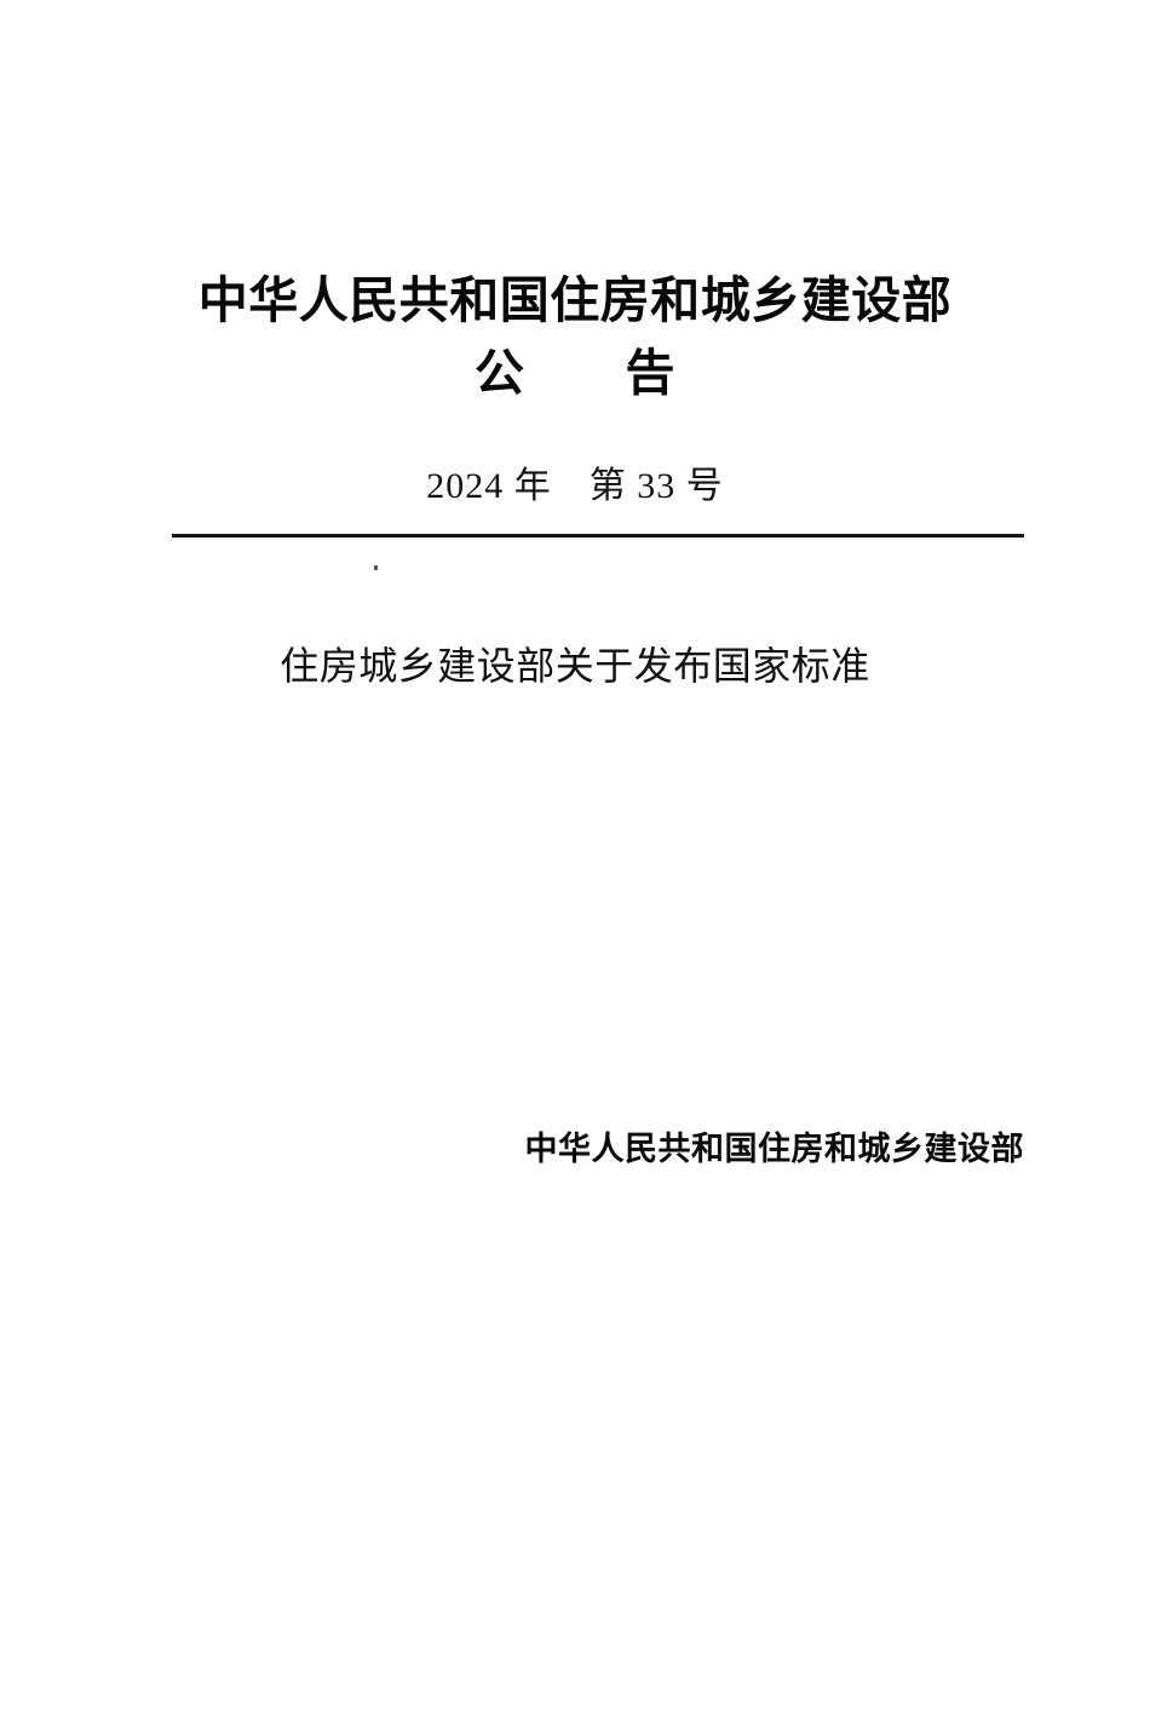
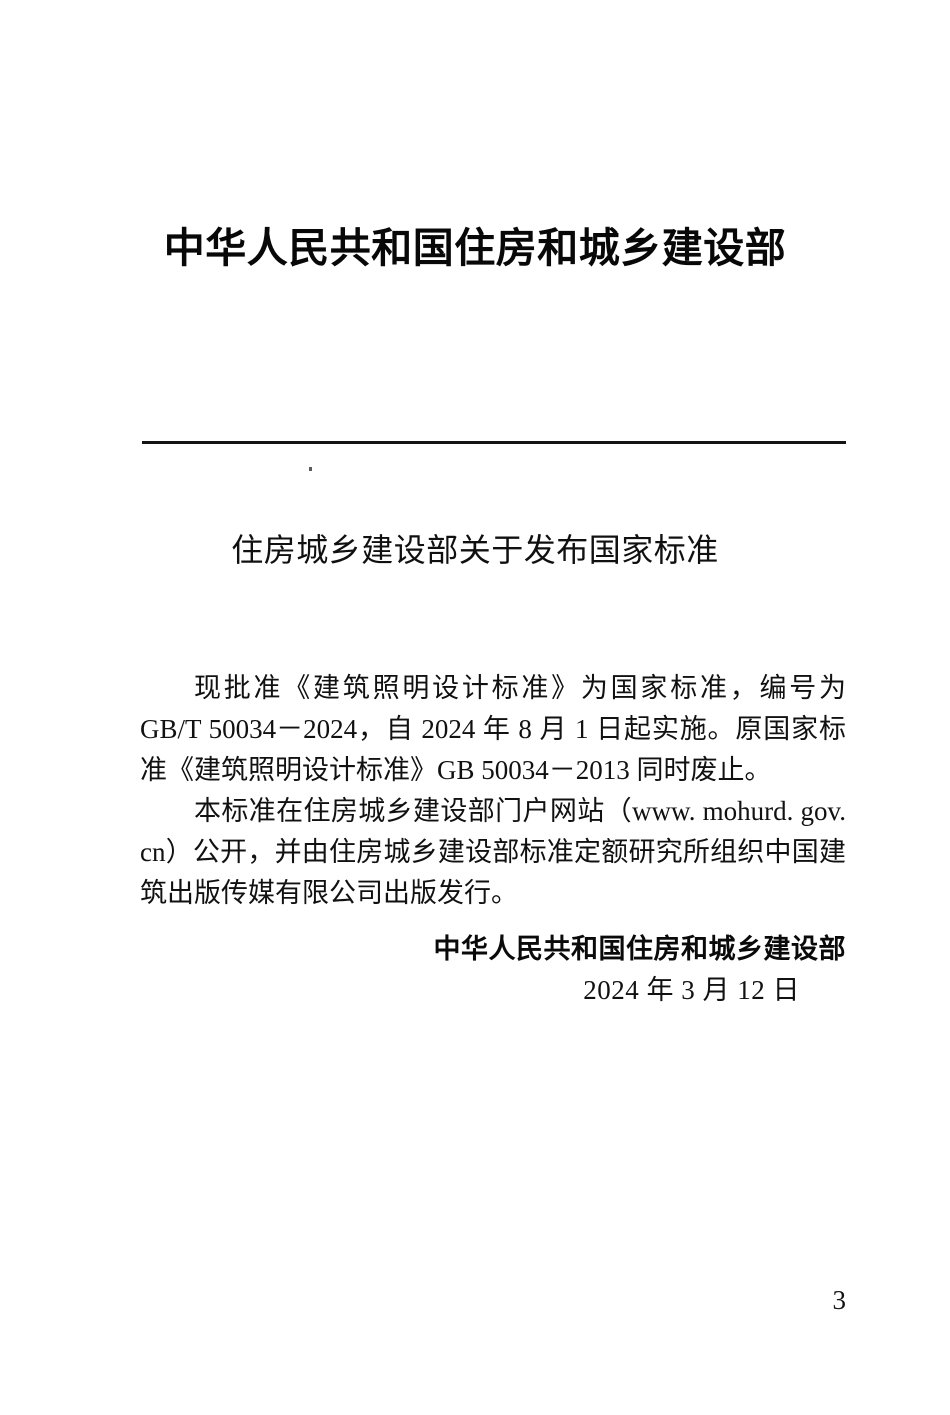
  中华人民共和国住房和城乡建设部
- 公 告
- 2024 年 第 33 号
  住房城乡建设部关于发布国家标准
+ 现批准《建筑照明设计标准》为国家标准，编号为 GB/T 50034－2024，自 2024 年 8 月 1 日起实施。原国家标准《建筑照明设计标准》GB 50034－2013 同时废止。
+ 本标准在住房城乡建设部门户网站（www. mohurd. gov. cn）公开，并由住房城乡建设部标准定额研究所组织中国建筑出版传媒有限公司出版发行。
  中华人民共和国住房和城乡建设部
+ 2024 年 3 月 12 日
+ 3
